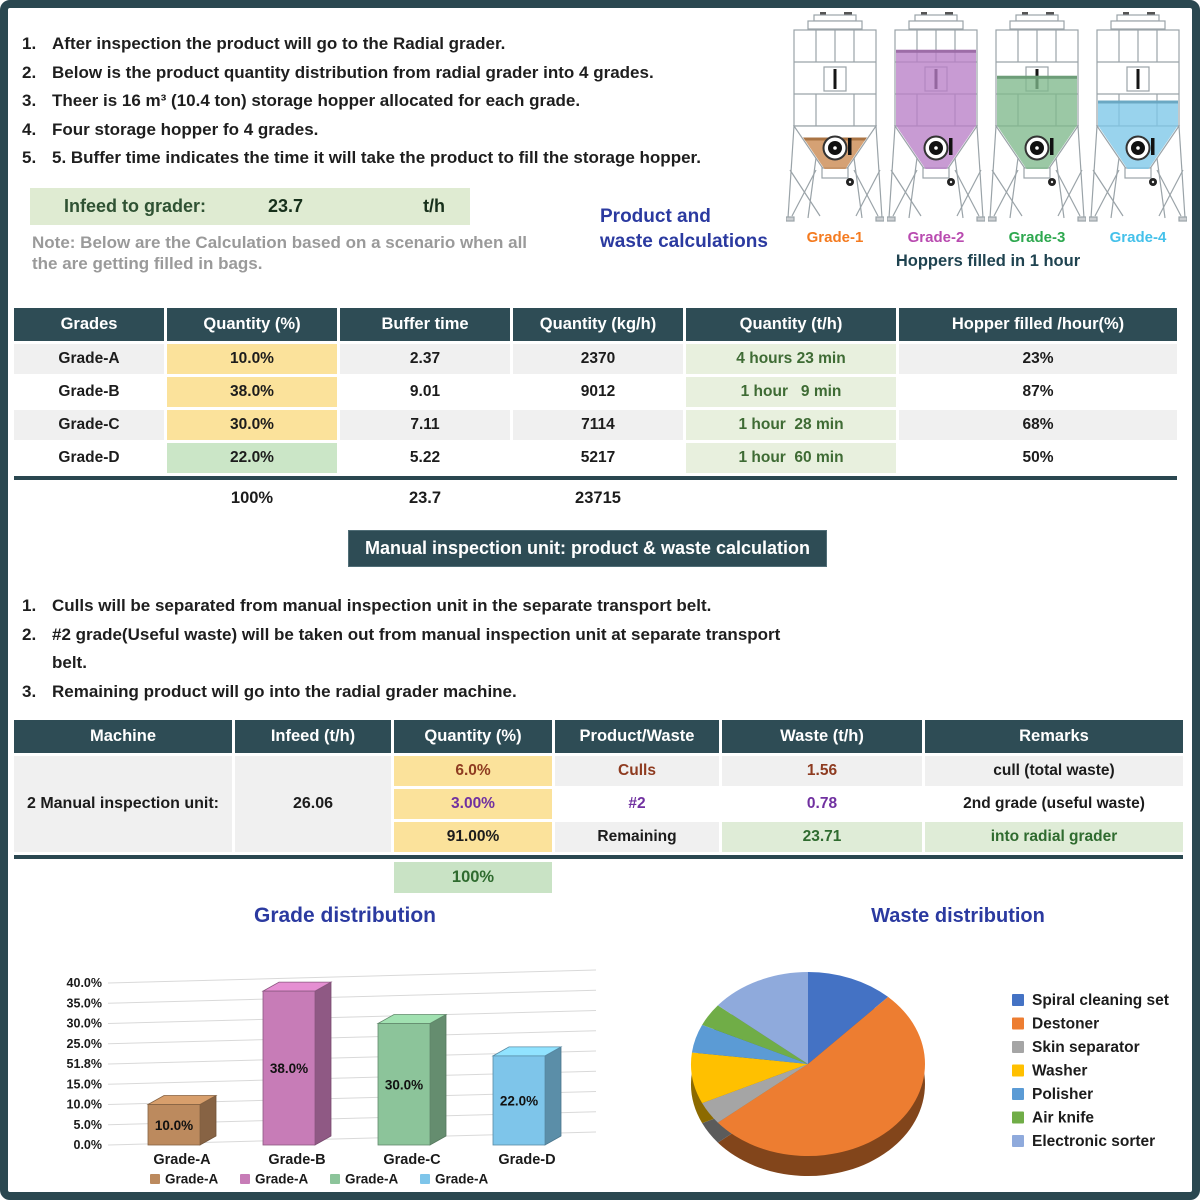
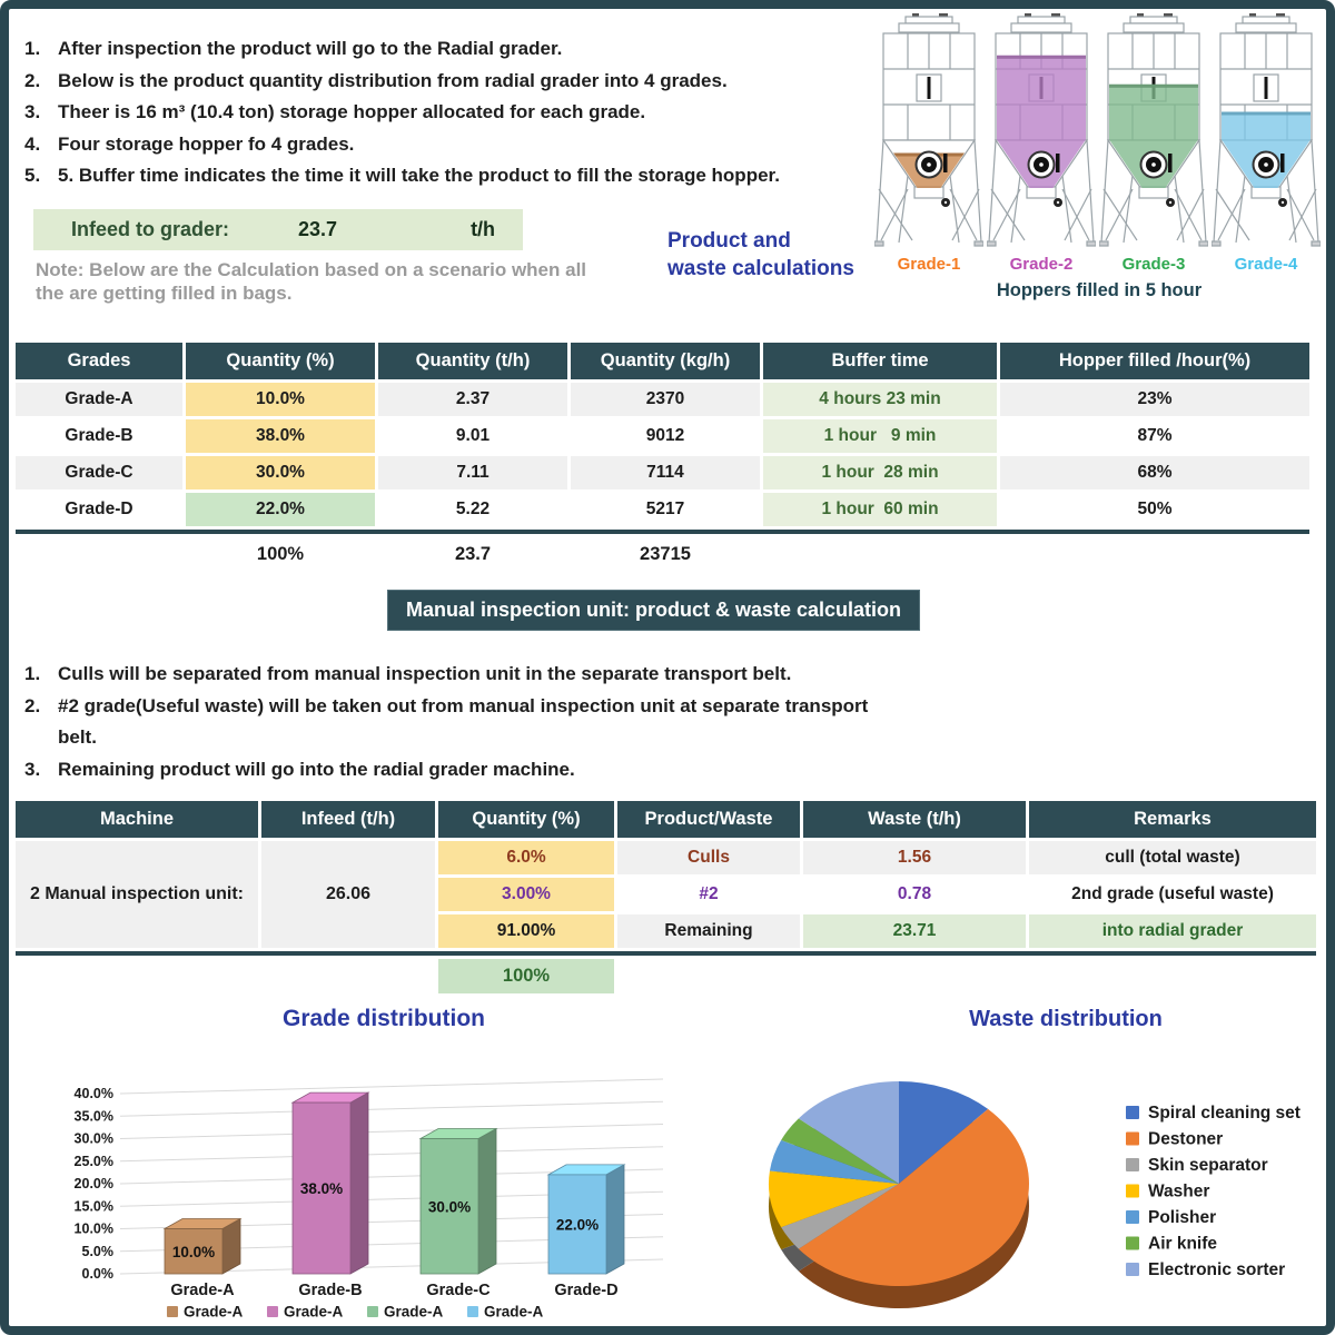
  1.
  After inspection the product will go to the Radial grader.
  2.
  Below is the product quantity distribution from radial grader into 4 grades.
  3.
  Theer is 16 m³ (10.4 ton) storage hopper allocated for each grade.
  4.
  Four storage hopper fo 4 grades.
  5.
  5. Buffer time indicates the time it will take the product to fill the storage hopper.
  Infeed to grader:
  23.7
  t/h
  Note: Below are the Calculation based on a scenario when all
  the are getting filled in bags.
  Product and
  waste calculations
  Grade-1
  Grade-2
  Grade-3
  Grade-4
- Hoppers filled in 1 hour
+ Hoppers filled in 5 hour
  Grades
  Quantity (%)
- Buffer time
+ Quantity (t/h)
  Quantity (kg/h)
- Quantity (t/h)
+ Buffer time
  Hopper filled /hour(%)
  Grade-A
  10.0%
  2.37
  2370
  4 hours 23 min
  23%
  Grade-B
  38.0%
  9.01
  9012
  1 hour 9 min
  87%
  Grade-C
  30.0%
  7.11
  7114
  1 hour 28 min
  68%
  Grade-D
  22.0%
  5.22
  5217
  1 hour 60 min
  50%
  100%
  23.7
  23715
  Manual inspection unit: product & waste calculation
  1.
  Culls will be separated from manual inspection unit in the separate transport belt.
  2.
  #2 grade(Useful waste) will be taken out from manual inspection unit at separate transport belt.
  3.
  Remaining product will go into the radial grader machine.
  Machine
  Infeed (t/h)
  Quantity (%)
  Product/Waste
  Waste (t/h)
  Remarks
  2 Manual inspection unit:
  26.06
  6.0%
  Culls
  1.56
  cull (total waste)
  3.00%
  #2
  0.78
  2nd grade (useful waste)
  91.00%
  Remaining
  23.71
  into radial grader
  100%
  Grade distribution
  0.0%
  5.0%
  10.0%
  15.0%
- 51.8%
+ 20.0%
  25.0%
  30.0%
  35.0%
  40.0%
  10.0%
  Grade-A
  38.0%
  Grade-B
  30.0%
  Grade-C
  22.0%
  Grade-D
  Grade-A
  Grade-A
  Grade-A
  Grade-A
  Waste distribution
  Spiral cleaning set
  Destoner
  Skin separator
  Washer
  Polisher
  Air knife
  Electronic sorter
